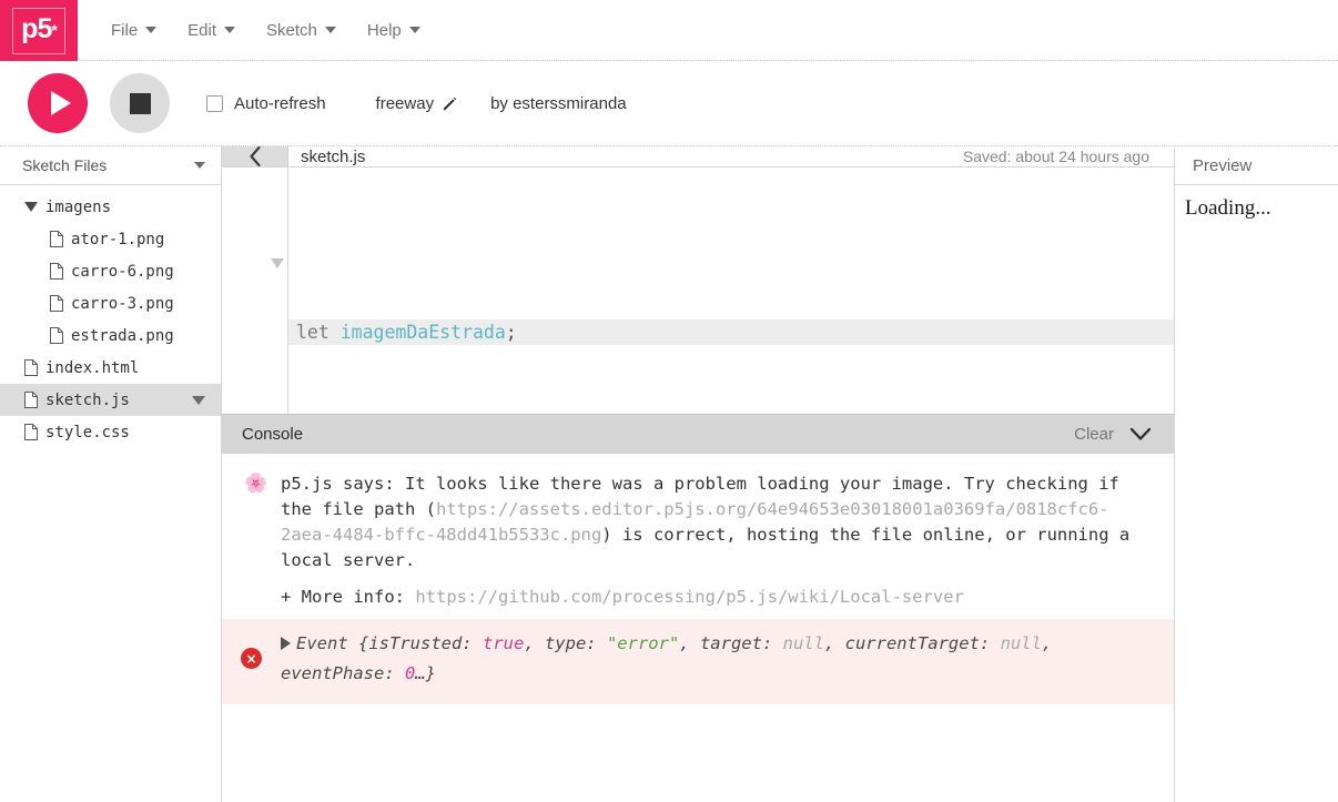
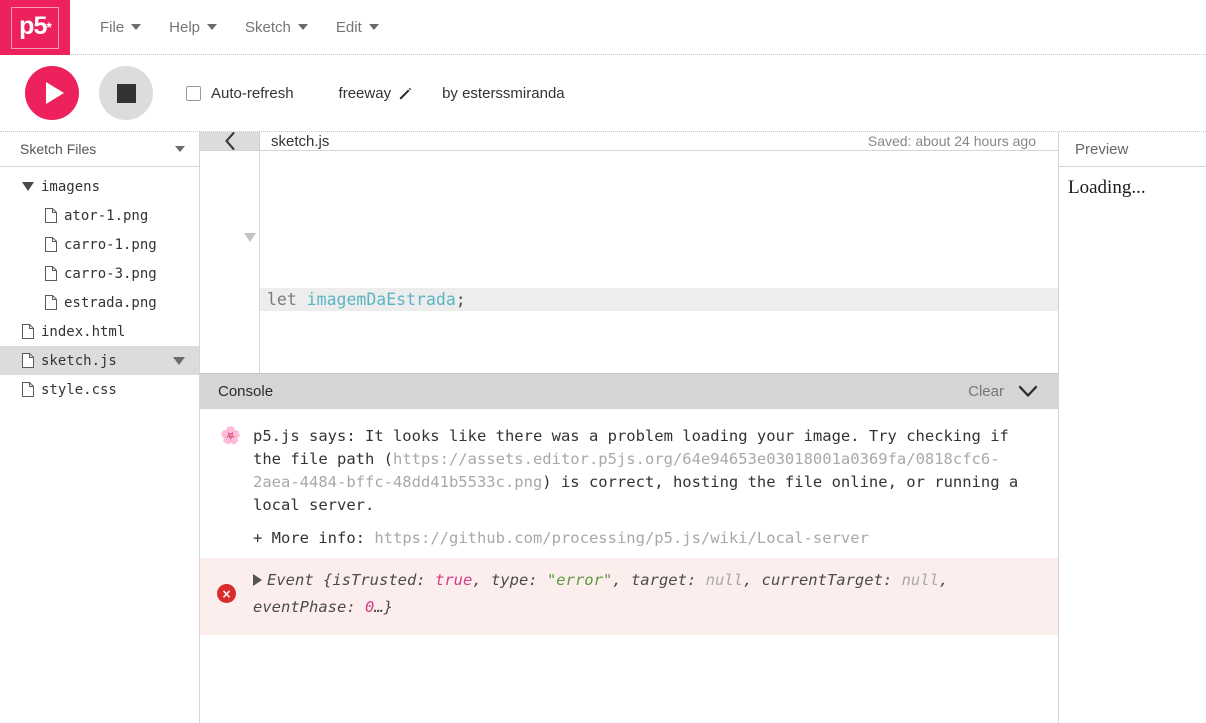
  p5
  *
  File
- Edit
+ Help
  Sketch
- Help
+ Edit
  Auto-refresh
  freeway
  by esterssmiranda
  Sketch Files
  imagens
  ator-1.png
- carro-6.png
+ carro-1.png
  carro-3.png
  estrada.png
  index.html
  sketch.js
  style.css
  sketch.js
  Saved: about 24 hours ago
  let imagemDaEstrada;
  Console
  Clear
  🌸
  p5.js says: It looks like there was a problem loading your image. Try checking if the file path (https://assets.editor.p5js.org/64e94653e03018001a0369fa/0818cfc6-2aea-4484-bffc-48dd41b5533c.png) is correct, hosting the file online, or running a local server.
  + More info: https://github.com/processing/p5.js/wiki/Local-server
  ×
  Event {isTrusted: true, type: "error", target: null, currentTarget: null, eventPhase: 0…}
  Preview
  Loading...
